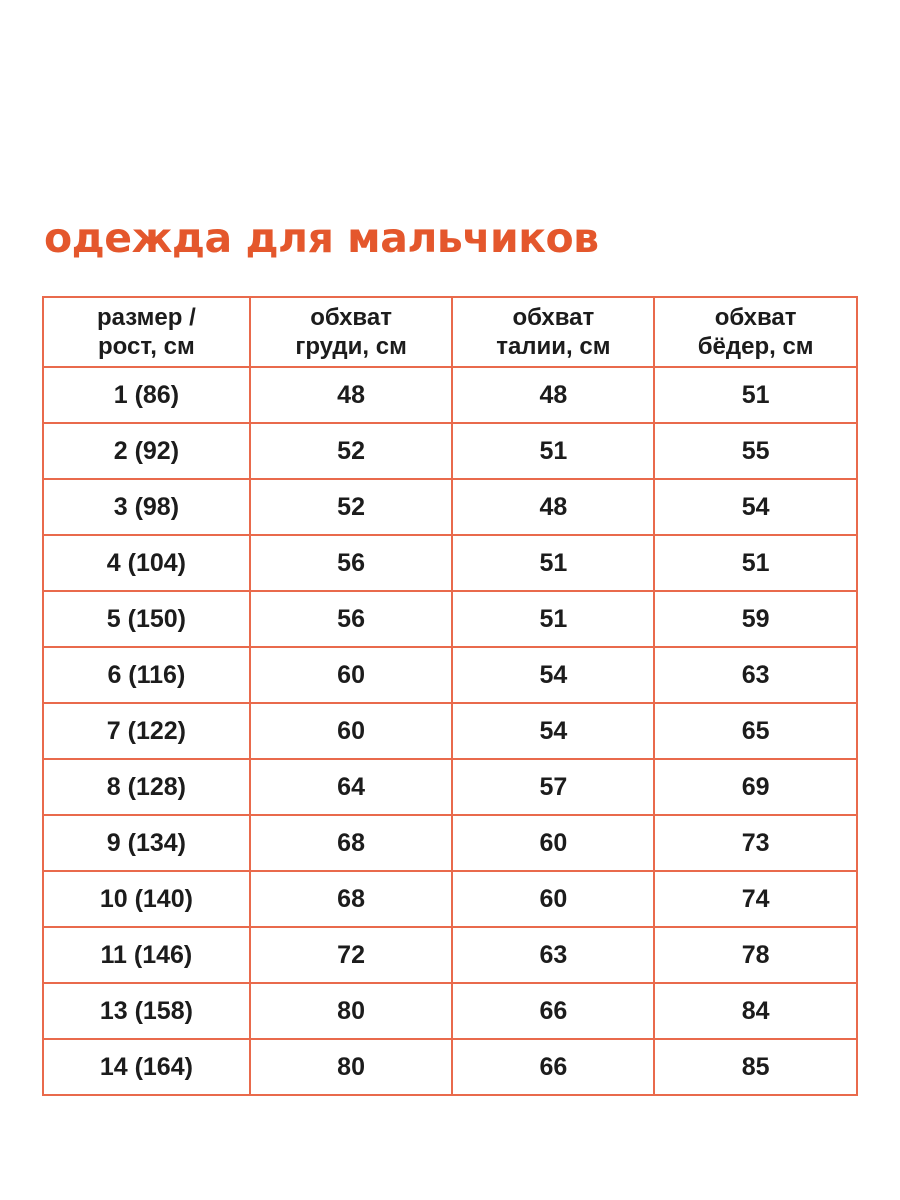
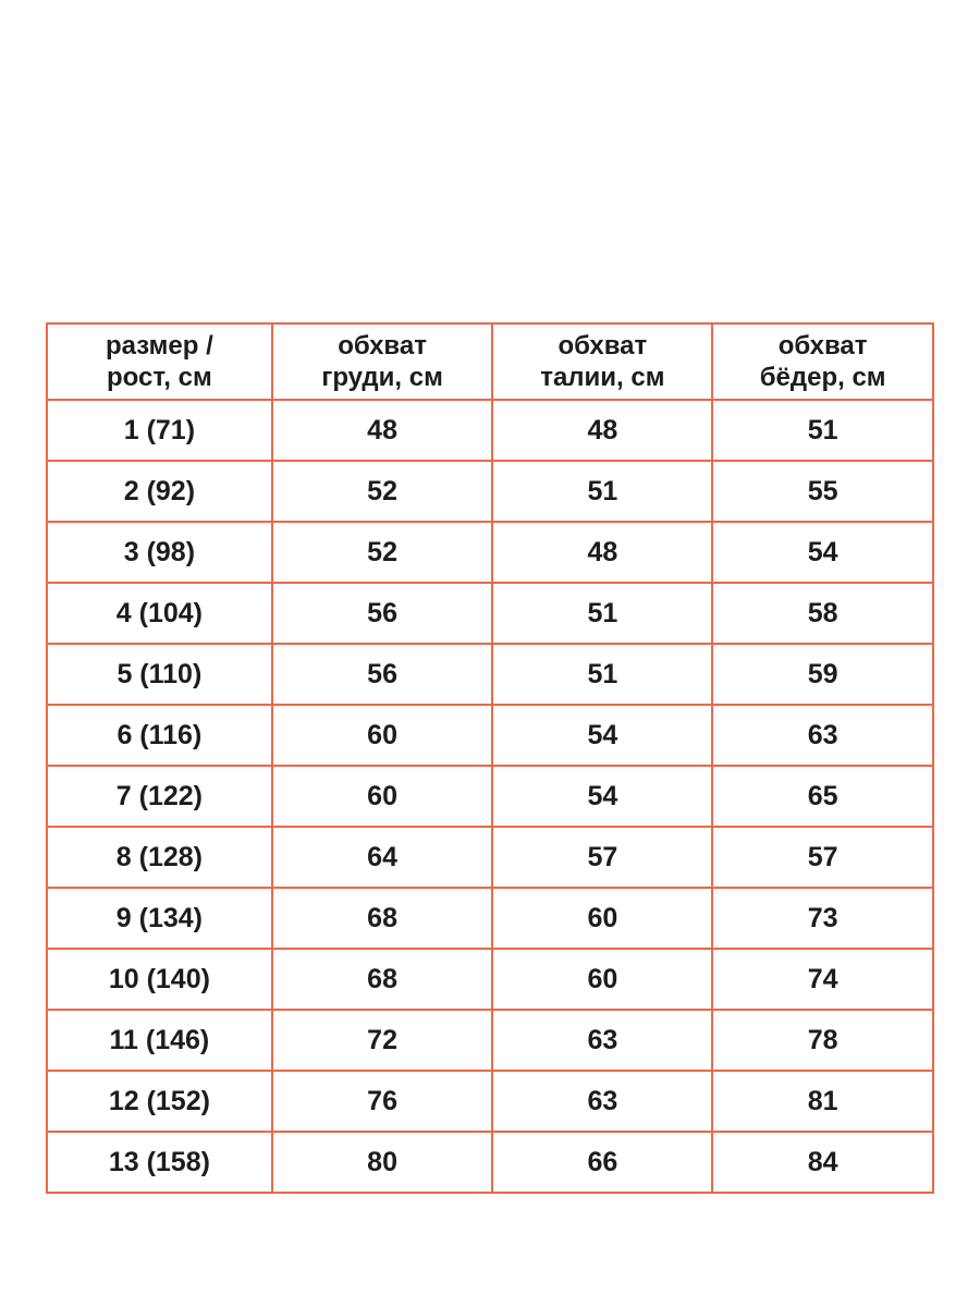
- одежда для мальчиков
  размер / рост, см	обхват груди, см	обхват талии, см	обхват бёдер, см
- 1 (86)	48	48	51
+ 1 (71)	48	48	51
  2 (92)	52	51	55
  3 (98)	52	48	54
- 4 (104)	56	51	51
+ 4 (104)	56	51	58
- 5 (150)	56	51	59
+ 5 (110)	56	51	59
  6 (116)	60	54	63
  7 (122)	60	54	65
- 8 (128)	64	57	69
+ 8 (128)	64	57	57
  9 (134)	68	60	73
  10 (140)	68	60	74
  11 (146)	72	63	78
+ 12 (152)	76	63	81
  13 (158)	80	66	84
- 14 (164)	80	66	85
